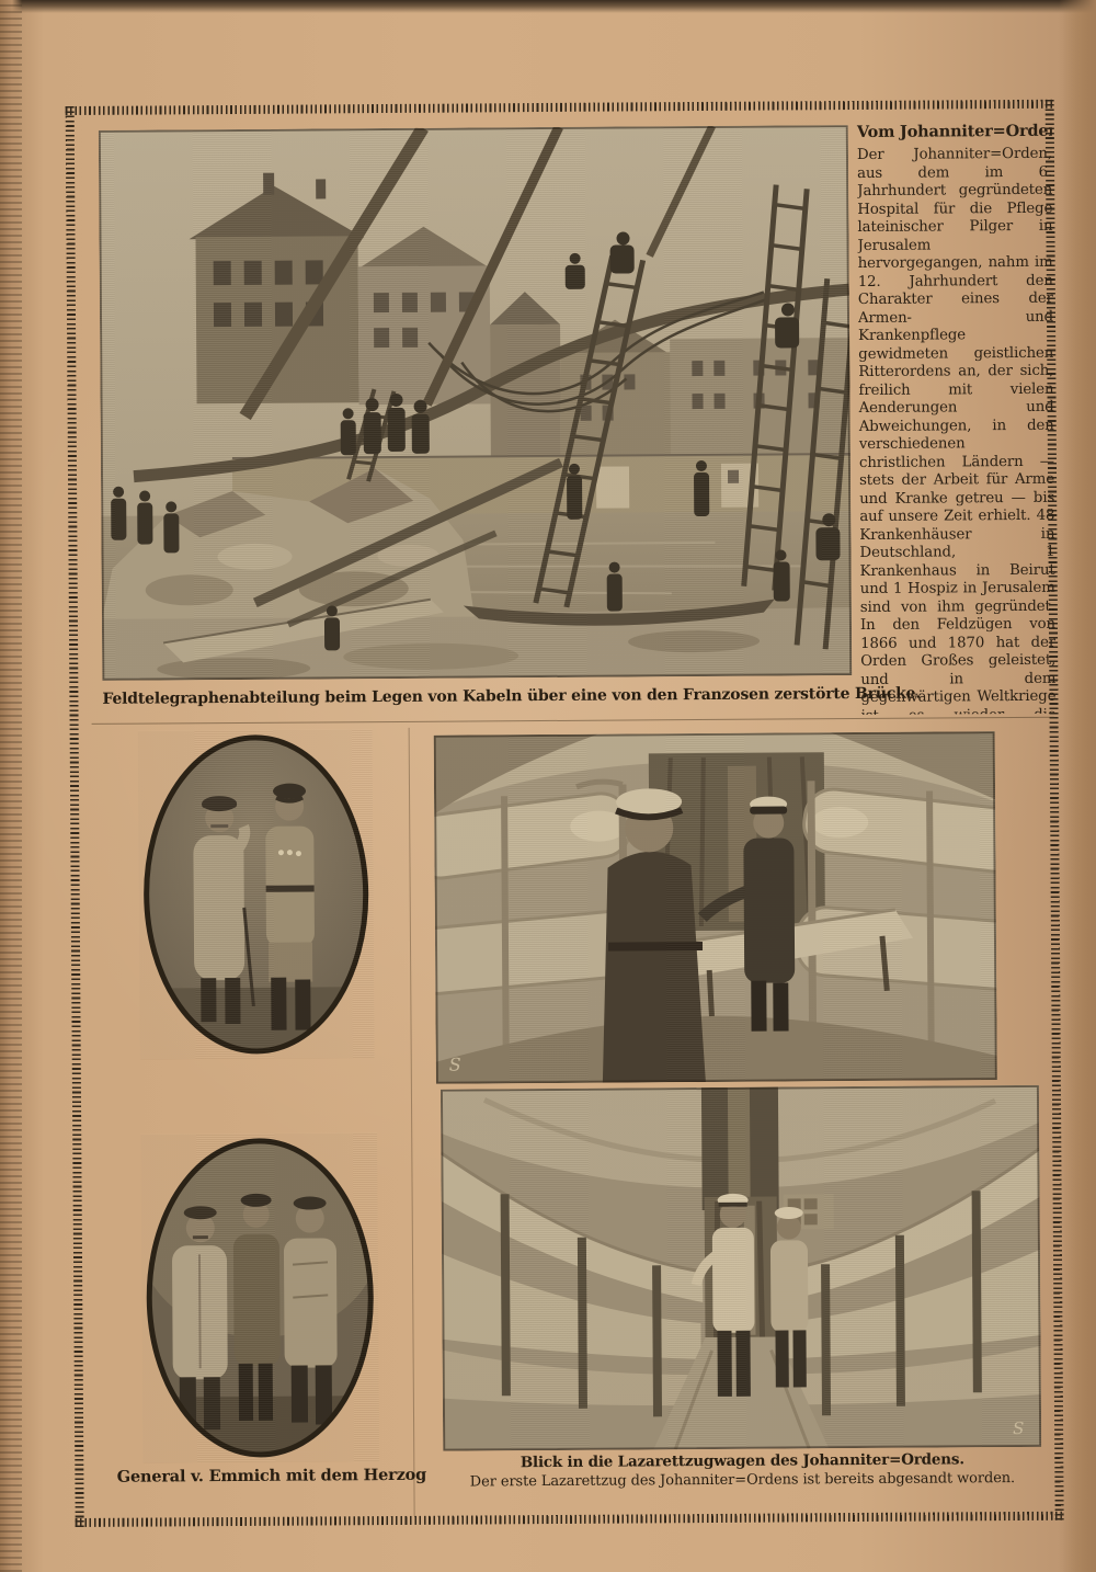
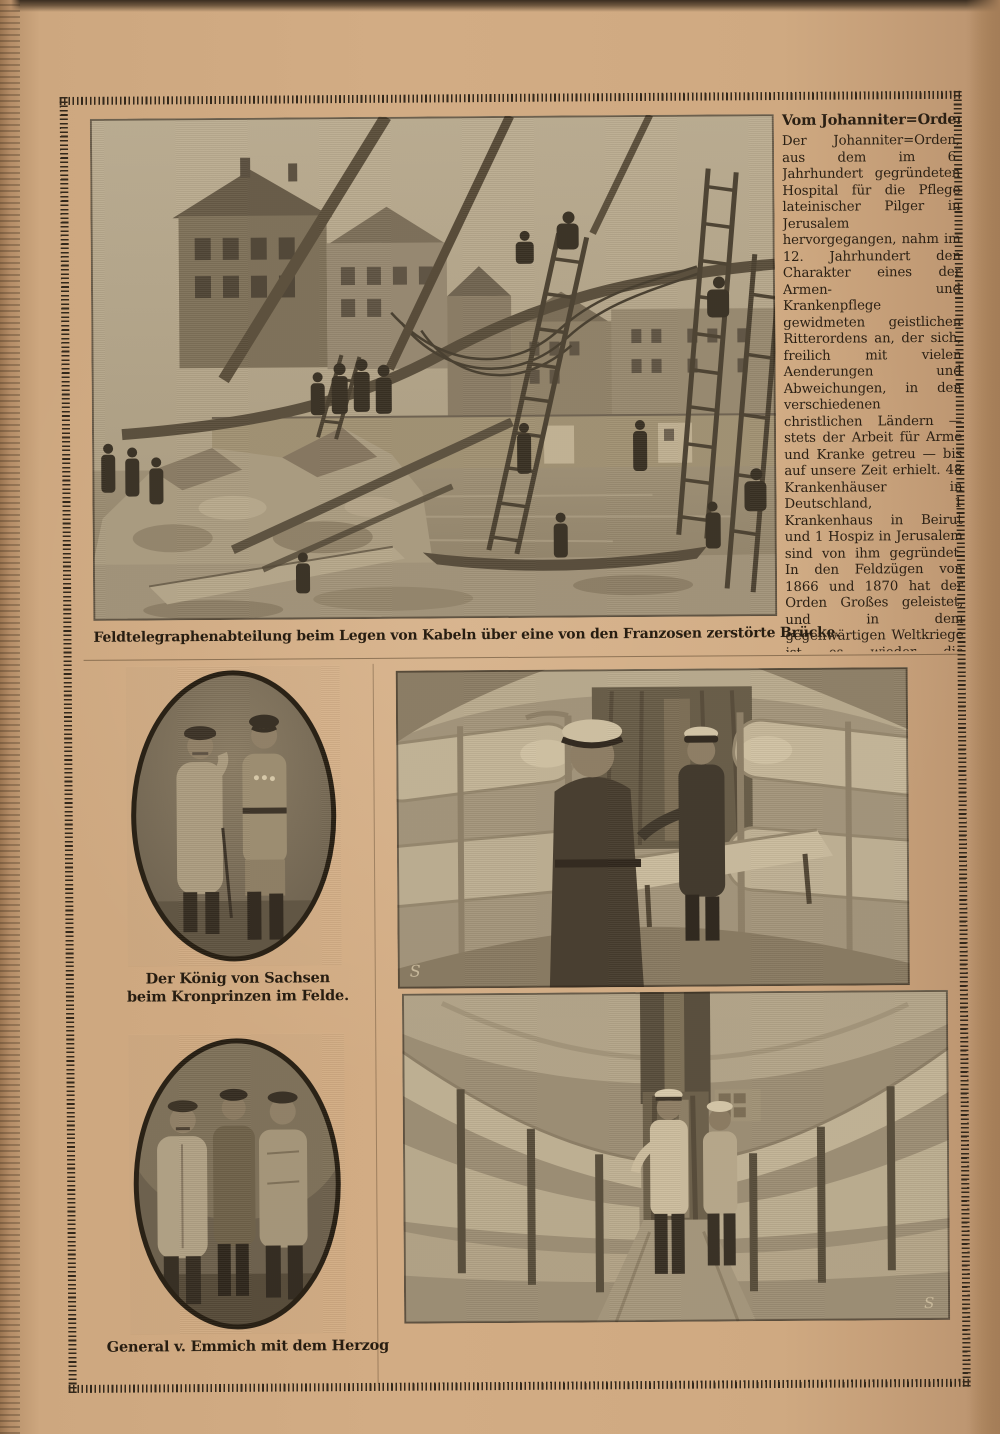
  Feldtelegraphenabteilung beim Legen von Kabeln über eine von den Franzosen zerstörte
  Vom Johanniter=Orde
  Der Johanniter=Orden, aus dem im 6. Jahrhundert gegründeten Hospital für die Pflege lateinischer Pilger in Jerusalem hervorgegangen, nahm im 12. Jahrhundert den Charakter eines der Armen- und Krankenpflege gewidmeten geistlichen Ritterordens an, der sich, freilich mit vielen Aenderungen und Abweichungen, in den verschiedenen christlichen Ländern — stets der Arbeit für Arme und Kranke getreu — bis auf unsere Zeit erhielt. 48 Krankenhäuser in Deutschland, 1 Krankenhaus in Beirut und 1 Hospiz in Jerusalem sind von ihm gegründet. In den Feldzügen von 1866 und 1870 hat der Orden Großes geleistet, und in dem gegenwärtigen Weltkriege
+ Der König von Sachsen
+ beim Kronprinzen im Felde.
  General v. Emmich mit dem Herzog
- Blick in die Lazarettzugwagen des Johanniter=Ordens.
- Der erste Lazarettzug des Johanniter=Ordens ist bereits abgesandt worden.
